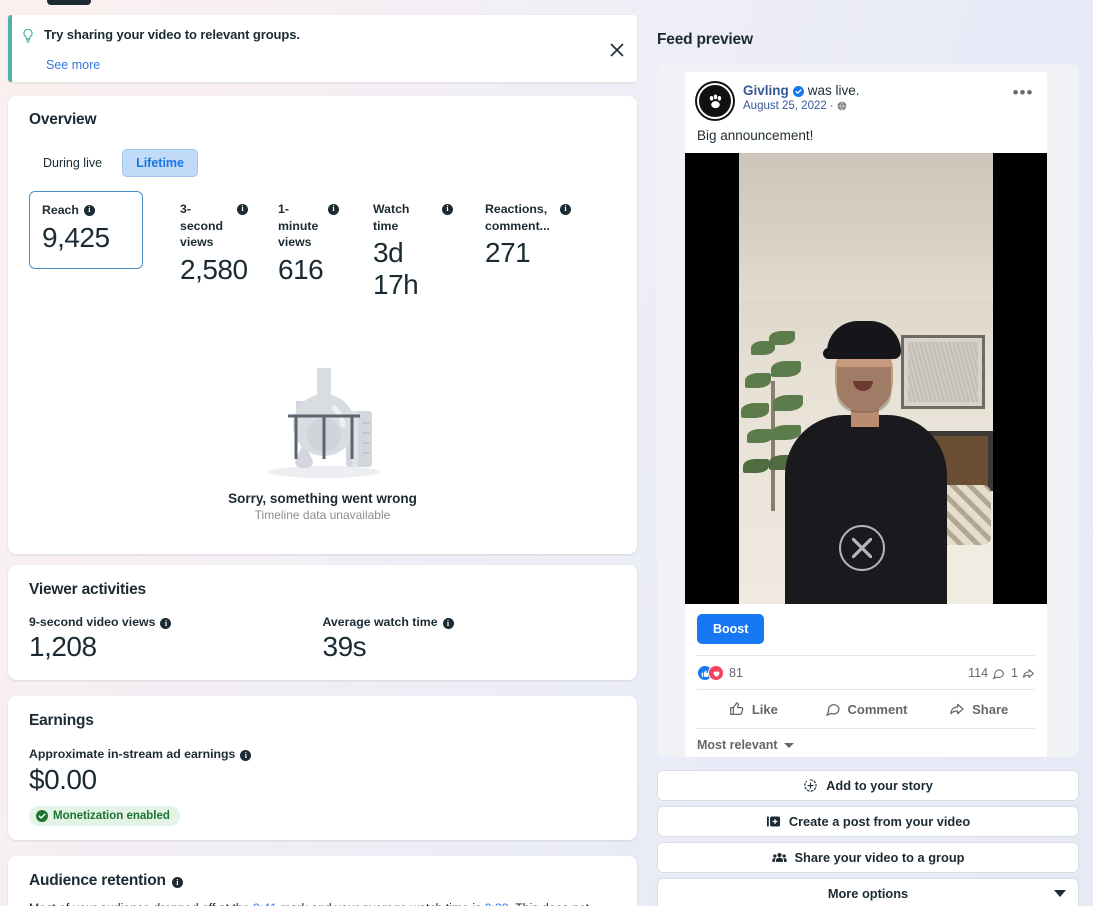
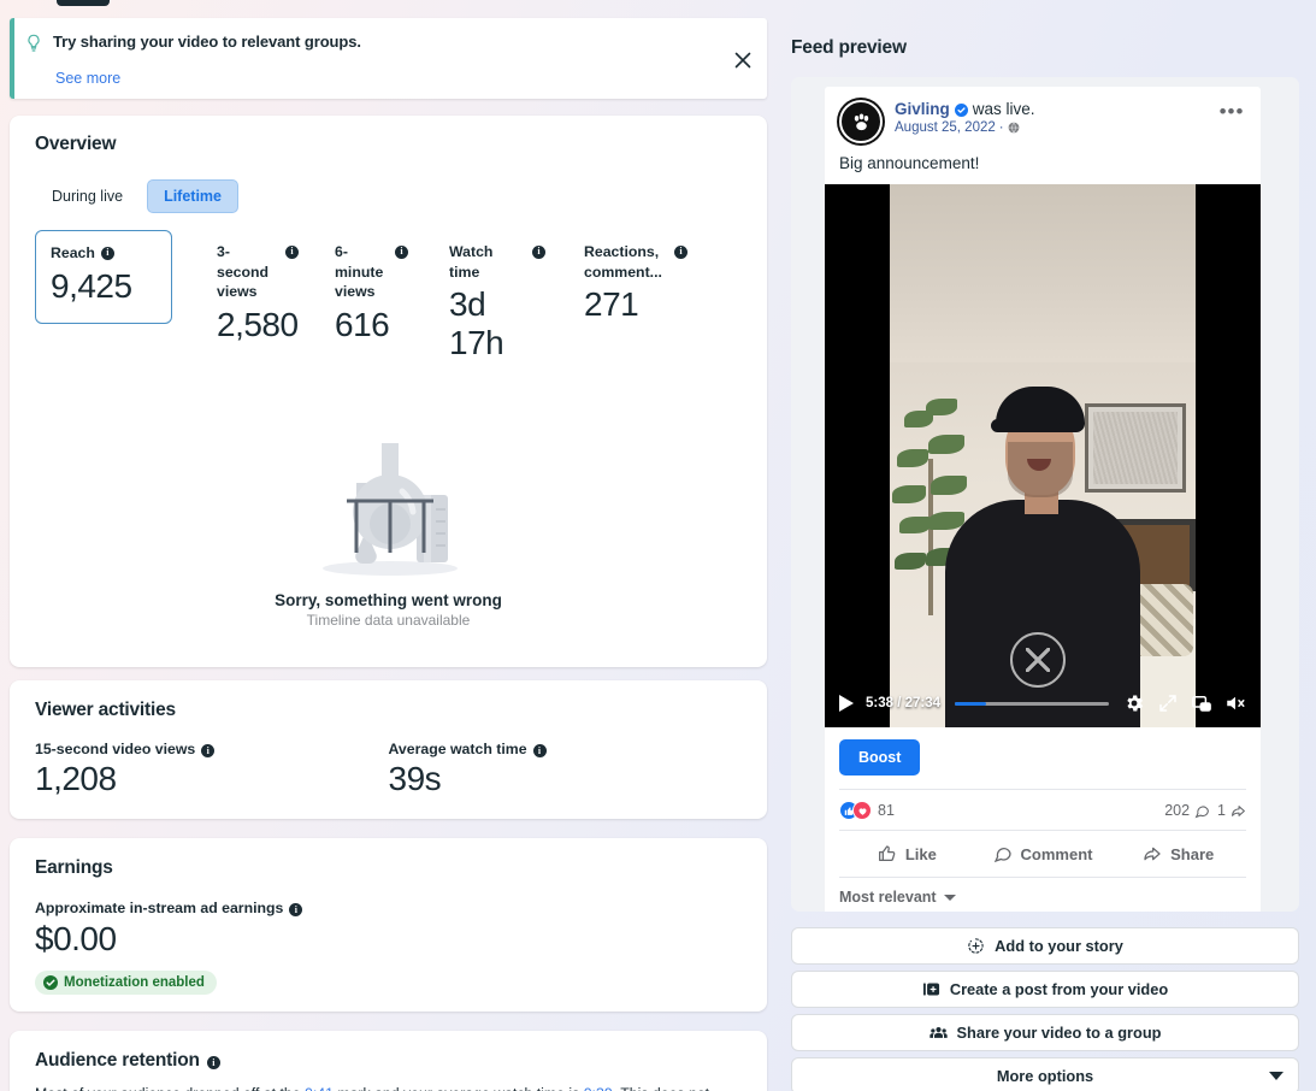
  Try sharing your video to relevant groups.
  See more
  Overview
  During live
  Lifetime
  Reach
  i
  9,425
  3-second views
  i
  2,580
- 1-minute views
+ 6-minute views
  i
  616
  Watch time
  i
  3d 17h
  Reactions, comment...
  i
  271
  Sorry, something went wrong
  Timeline data unavailable
  Viewer activities
- 9-second video views
+ 15-second video views
  i
  1,208
  Average watch time
  i
  39s
  Earnings
  Approximate in-stream ad earnings
  i
  $0.00
  Monetization enabled
  Audience retention
  i
  Feed preview
  Givling
  was live.
  August 25, 2022
  ·
  •••
  Big announcement!
+ 5:38 / 27:34
  Boost
  81
- 114
+ 202
  1
  Like
  Comment
  Share
  Most relevant
  Add to your story
  Create a post from your video
  Share your video to a group
  More options
